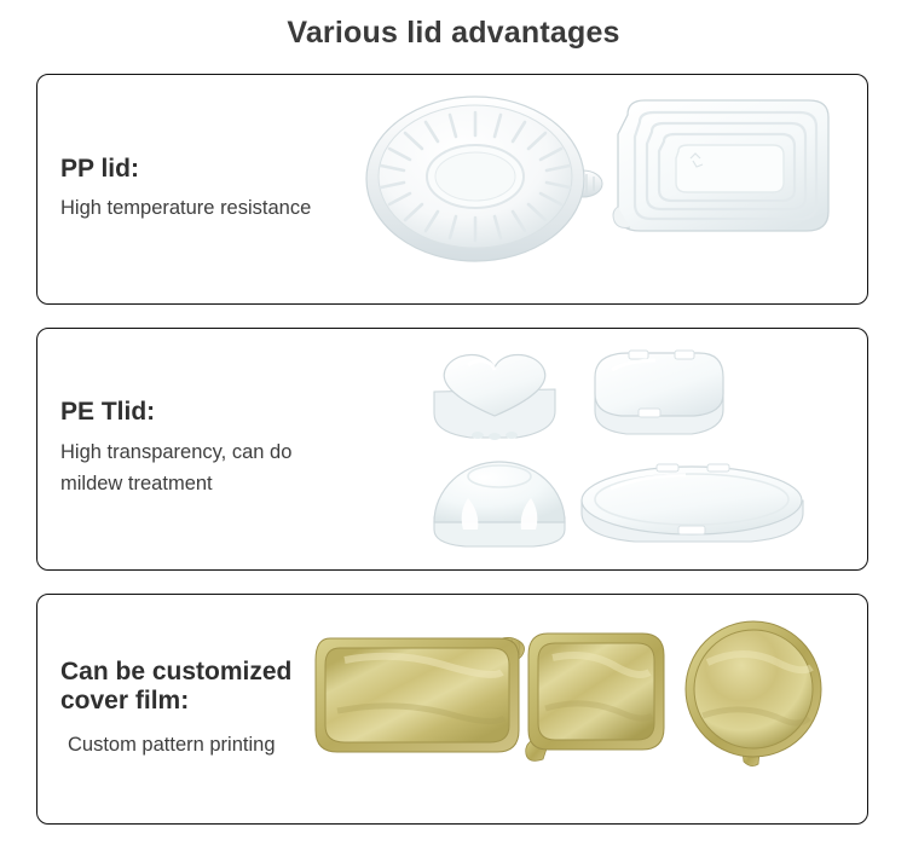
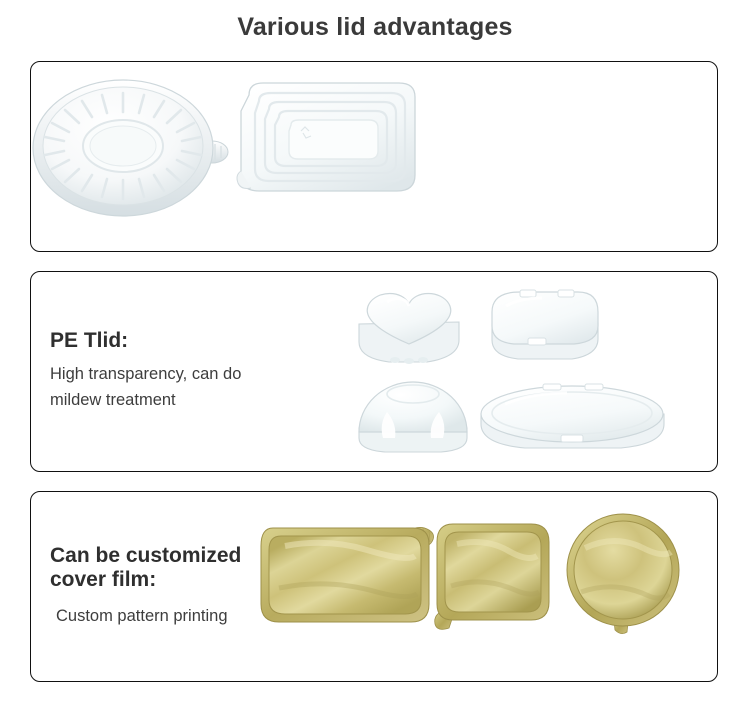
  Various lid advantages
- PP lid:
- High temperature resistance
  PE Tlid:
  High transparency, can do
  mildew treatment
  Can be customized
  cover film:
  Custom pattern printing
